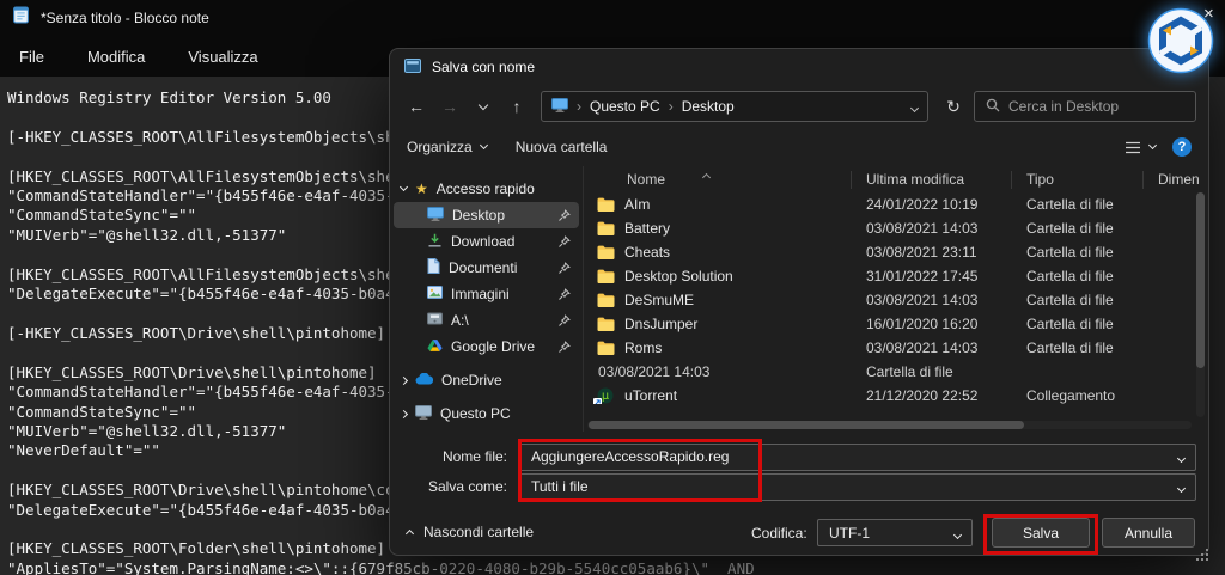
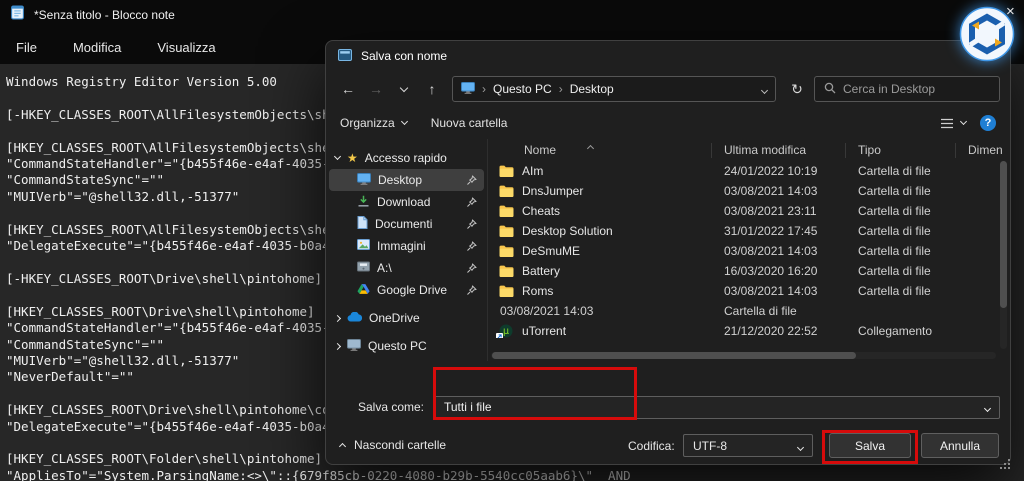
  *Senza titolo - Blocco note
  File
  Modifica
  Visualizza
  Windows Registry Editor Version 5.00
  [-HKEY_CLASSES_ROOT\AllFilesystemObjects\s
  [HKEY_CLASSES_ROOT\AllFilesystemObjects\sh
  "CommandStateHandler"="{b455f46e-e4af-4035
  "CommandStateSync"=""
  "MUIVerb"="@shell32.dll,-51377"
  [HKEY_CLASSES_ROOT\AllFilesystemObjects\sh
  "DelegateExecute"="{b455f46e-e4af-4035-b0a
  [-HKEY_CLASSES_ROOT\Drive\shell\pintohome]
  [HKEY_CLASSES_ROOT\Drive\shell\pintohome]
  "CommandStateHandler"="{b455f46e-e4af-4035
  "CommandStateSync"=""
  "MUIVerb"="@shell32.dll,-51377"
  "NeverDefault"=""
  [HKEY_CLASSES_ROOT\Drive\shell\pintohome\c
  "DelegateExecute"="{b455f46e-e4af-4035-b0a
  [HKEY_CLASSES_ROOT\Folder\shell\pintohome]
  "AppliesTo"="System.ParsingName:<>\"::{679f85cb-0220-4080-b29b-5540cc05aab6}\" AND
  Salva con nome
  ←
  →
  ↑
  ›
  Questo PC
  ›
  Desktop
  ↻
  Cerca in Desktop
  Organizza
  Nuova cartella
  ?
  ★
  Accesso rapido
  Desktop
  Download
  Documenti
  Immagini
  A:\
  Google Drive
  OneDrive
  Questo PC
  Nome
  Ultima modifica
  Tipo
  Dimen
  AIm
  24/01/2022 10:19
  Cartella di file
- Battery
+ DnsJumper
  03/08/2021 14:03
  Cartella di file
  Cheats
  03/08/2021 23:11
  Cartella di file
  Desktop Solution
  31/01/2022 17:45
  Cartella di file
  DeSmuME
  03/08/2021 14:03
  Cartella di file
- DnsJumper
+ Battery
- 16/01/2020 16:20
+ 16/03/2020 16:20
  Cartella di file
  Roms
  03/08/2021 14:03
  Cartella di file
  03/08/2021 14:03
  Cartella di file
  µ
  uTorrent
  21/12/2020 22:52
  Collegamento
- Nome file:
- AggiungereAccessoRapido.reg
  Salva come:
  Tutti i file
  Nascondi cartelle
  Codifica:
- UTF-1
+ UTF-8
  Salva
  Annulla
  ×
